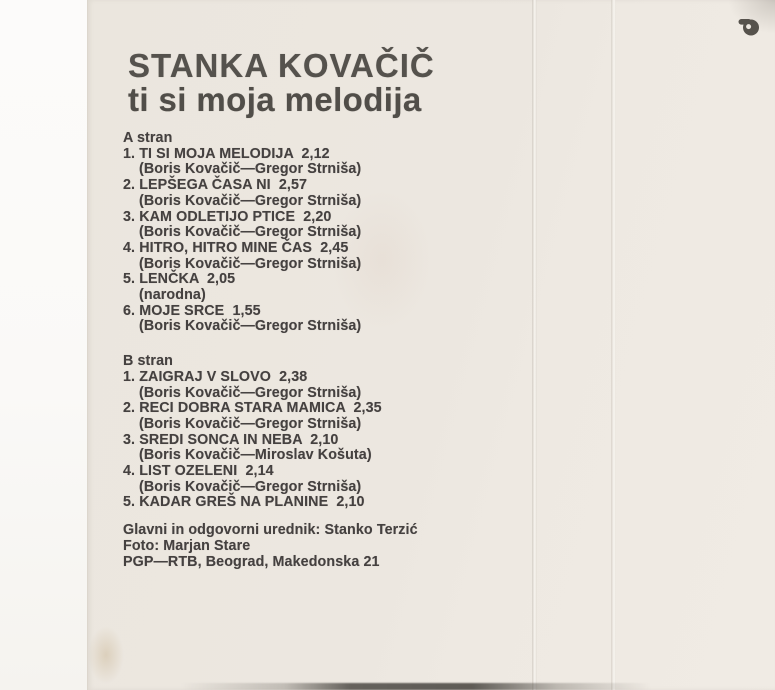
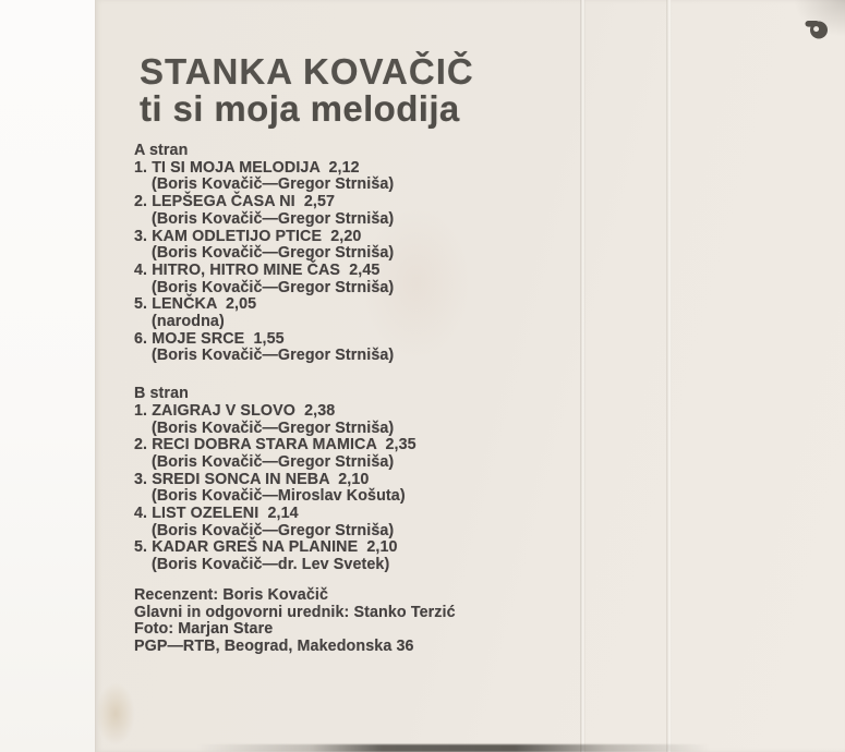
  STANKA KOVAČIČ
  ti si moja melodija
  A stran
  1. TI SI MOJA MELODIJA 2,12
  (Boris Kovačič—Gregor Strniša)
  2. LEPŠEGA ČASA NI 2,57
  (Boris Kovačič—Gregor Strniša)
  3. KAM ODLETIJO PTICE 2,20
  (Boris Kovačič—Gregor Strniša)
  4. HITRO, HITRO MINE ČAS 2,45
  (Boris Kovačič—Gregor Strniša)
  5. LENČKA 2,05
  (narodna)
  6. MOJE SRCE 1,55
  (Boris Kovačič—Gregor Strniša)
  B stran
  1. ZAIGRAJ V SLOVO 2,38
  (Boris Kovačič—Gregor Strniša)
  2. RECI DOBRA STARA MAMICA 2,35
  (Boris Kovačič—Gregor Strniša)
  3. SREDI SONCA IN NEBA 2,10
  (Boris Kovačič—Miroslav Košuta)
  4. LIST OZELENI 2,14
  (Boris Kovačič—Gregor Strniša)
  5. KADAR GREŠ NA PLANINE 2,10
+ (Boris Kovačič—dr. Lev Svetek)
+ Recenzent: Boris Kovačič
  Glavni in odgovorni urednik: Stanko Terzić
  Foto: Marjan Stare
- PGP—RTB, Beograd, Makedonska 21
+ PGP—RTB, Beograd, Makedonska 36
